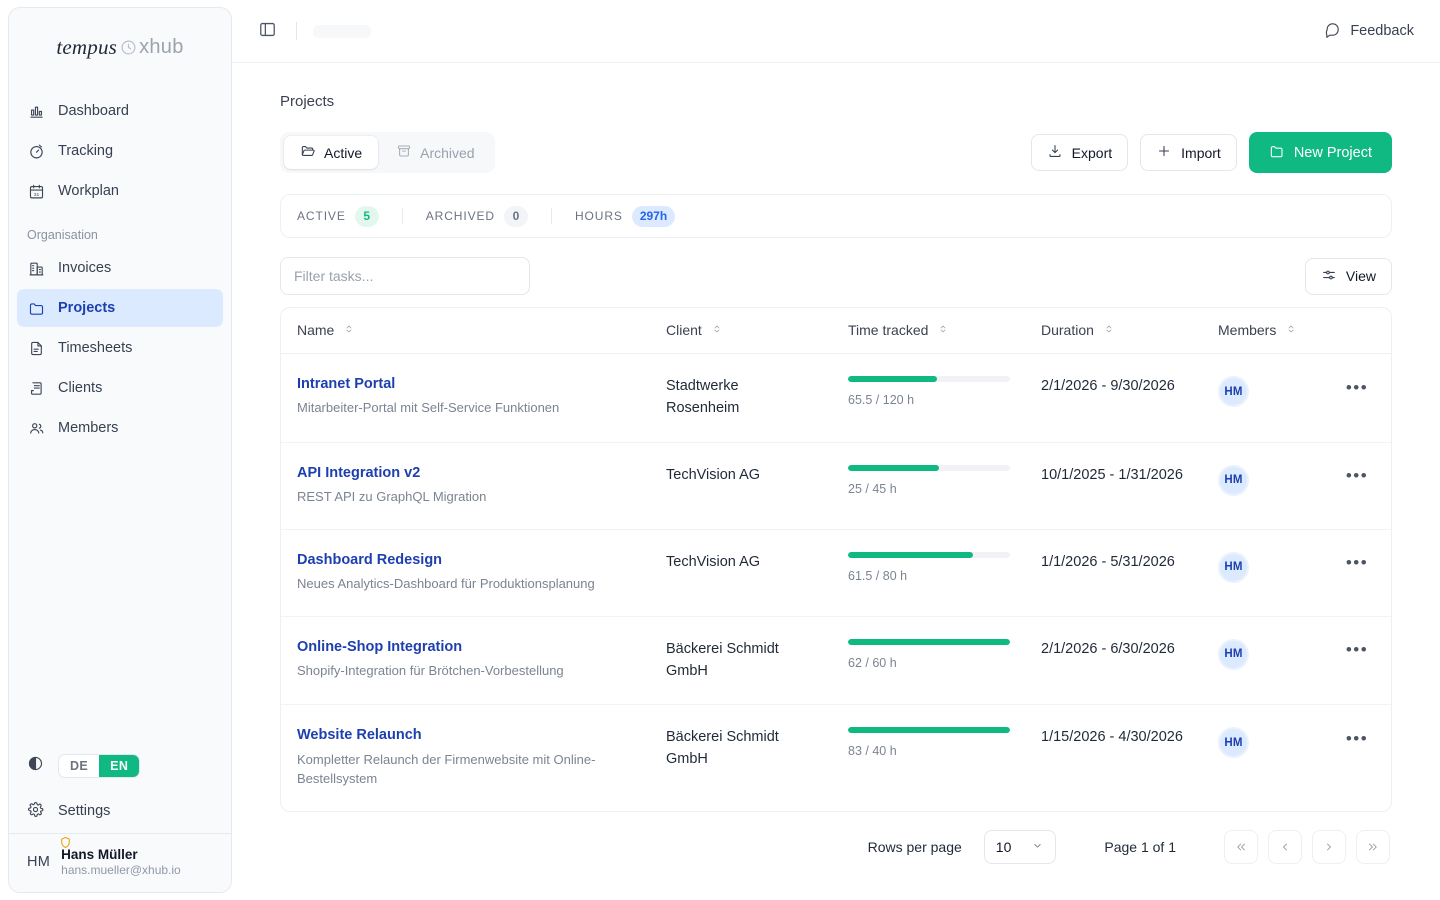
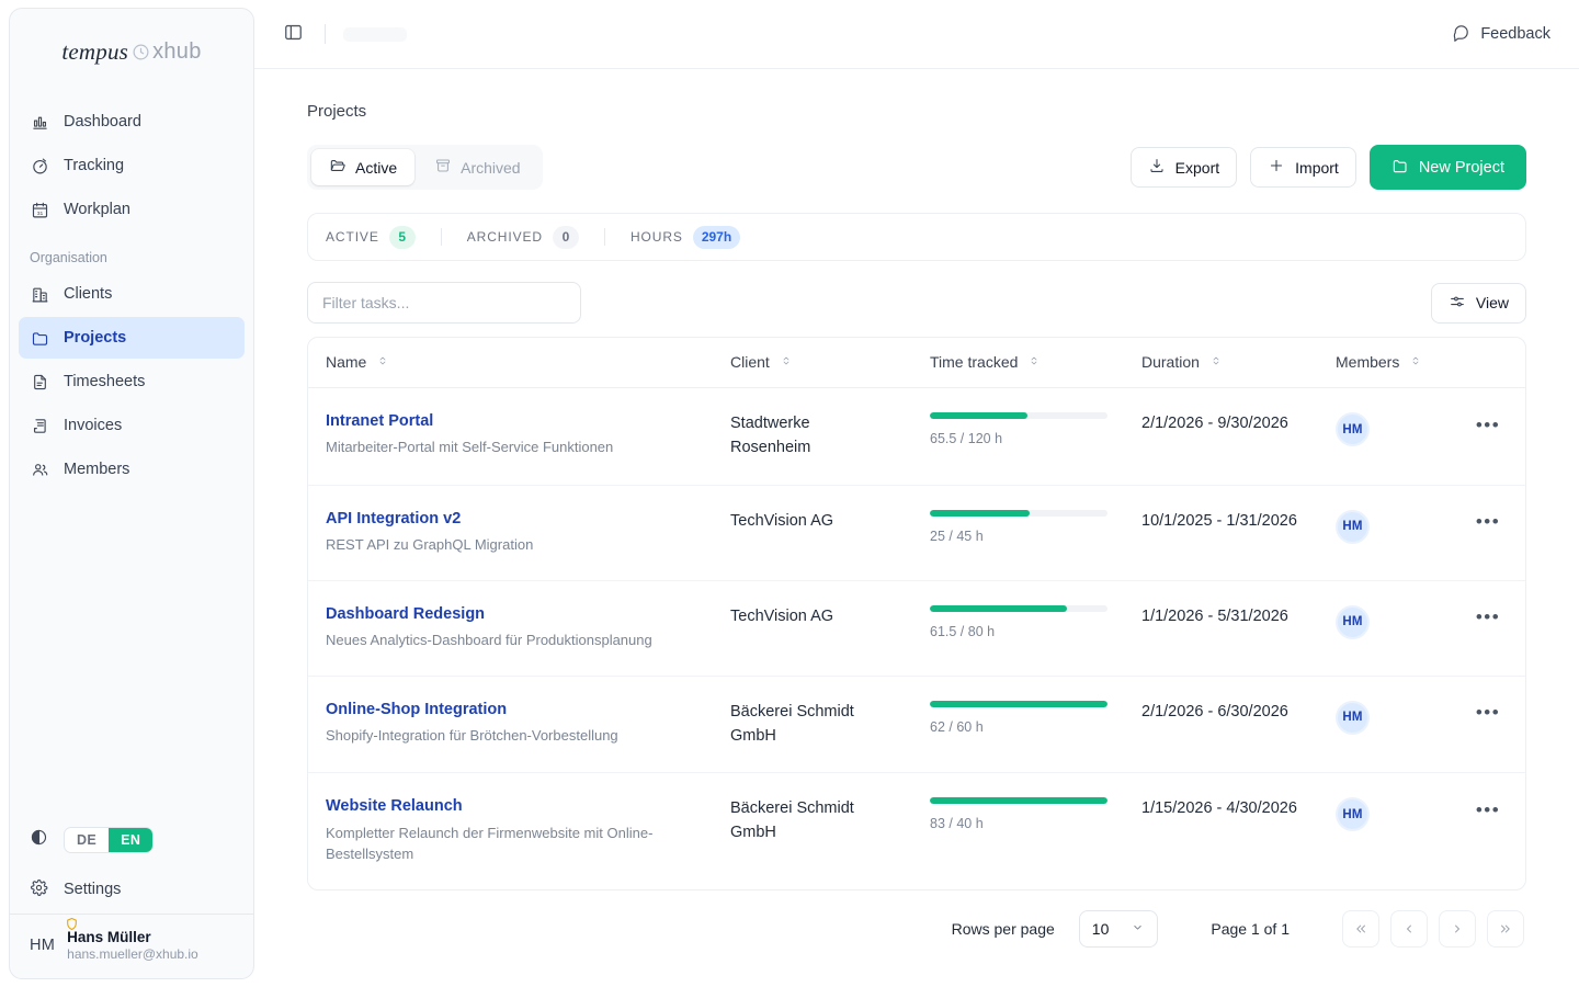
  tempus
  xhub
  Dashboard
  Tracking
  Workplan
  Organisation
- Invoices
+ Clients
  Projects
  Timesheets
- Clients
+ Invoices
  Members
  DE
  EN
  Settings
  HM
  Hans Müller
  hans.mueller@xhub.io
  Feedback
  Projects
  Active
  Archived
  Export
  Import
  New Project
  ACTIVE
  5
  ARCHIVED
  0
  HOURS
  297h
  Filter tasks...
  View
  Name	Client	Time tracked	Duration	Members
  Intranet Portal Mitarbeiter-Portal mit Self-Service Funktionen	Stadtwerke Rosenheim	65.5 / 120 h	2/1/2026 - 9/30/2026	HM	•••
  API Integration v2 REST API zu GraphQL Migration	TechVision AG	25 / 45 h	10/1/2025 - 1/31/2026	HM	•••
  Dashboard Redesign Neues Analytics-Dashboard für Produktionsplanung	TechVision AG	61.5 / 80 h	1/1/2026 - 5/31/2026	HM	•••
  Online-Shop Integration Shopify-Integration für Brötchen-Vorbestellung	Bäckerei Schmidt GmbH	62 / 60 h	2/1/2026 - 6/30/2026	HM	•••
  Website Relaunch Kompletter Relaunch der Firmenwebsite mit Online-Bestellsystem	Bäckerei Schmidt GmbH	83 / 40 h	1/15/2026 - 4/30/2026	HM	•••
  Rows per page
  10
  Page 1 of 1
